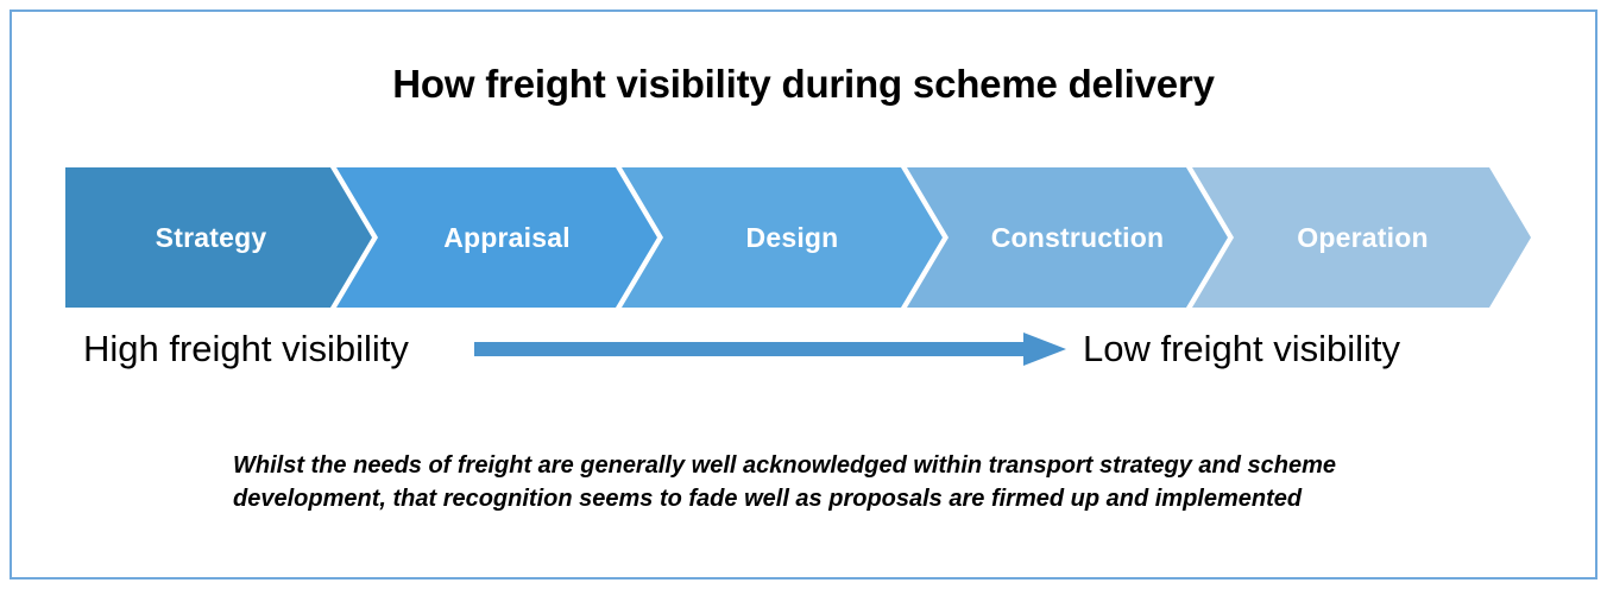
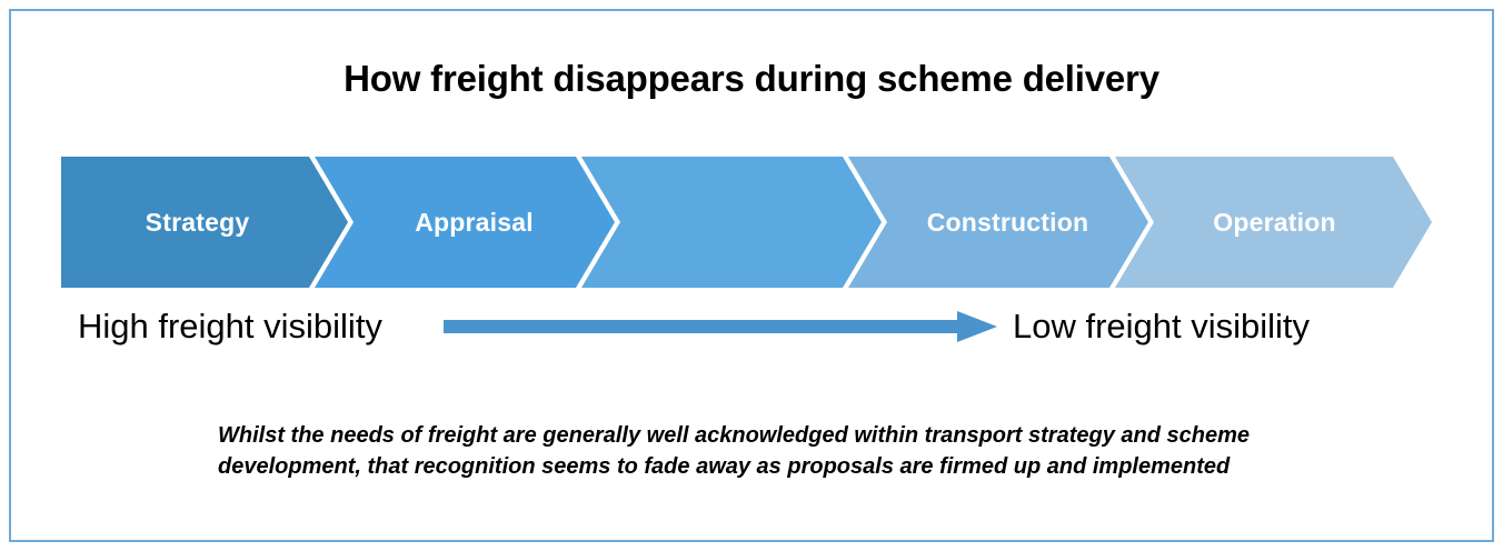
- How freight visibility during scheme delivery
+ How freight disappears during scheme delivery
  Strategy
  Appraisal
- Design
  Construction
  Operation
  High freight visibility
  Low freight visibility
- Whilst the needs of freight are generally well acknowledged within transport strategy and scheme development, that recognition seems to fade well as proposals are firmed up and implemented
+ Whilst the needs of freight are generally well acknowledged within transport strategy and scheme development, that recognition seems to fade away as proposals are firmed up and implemented
